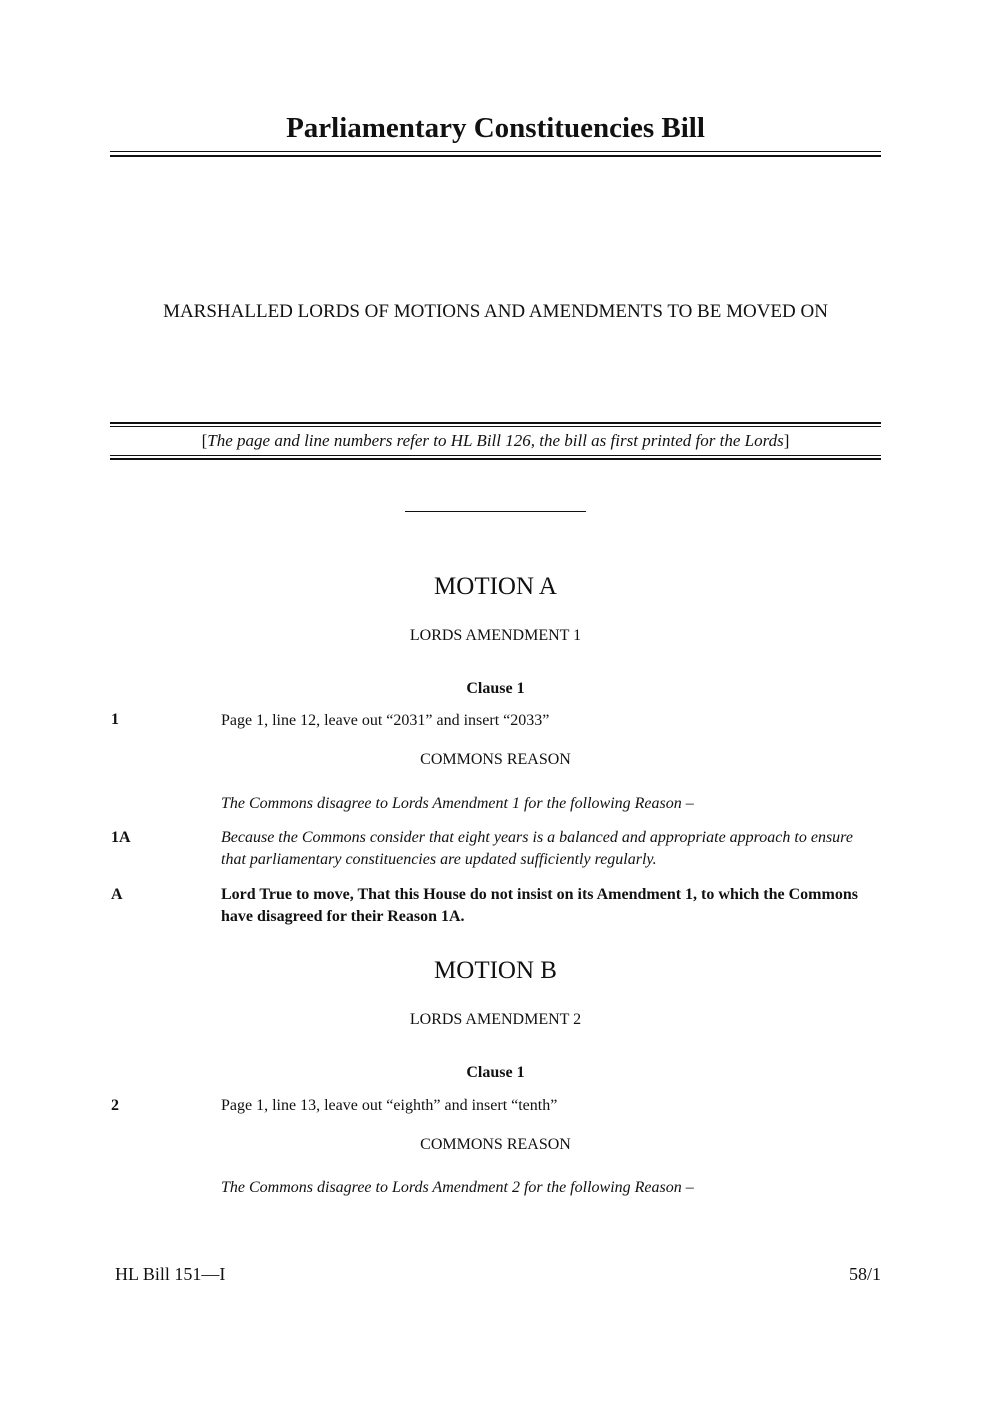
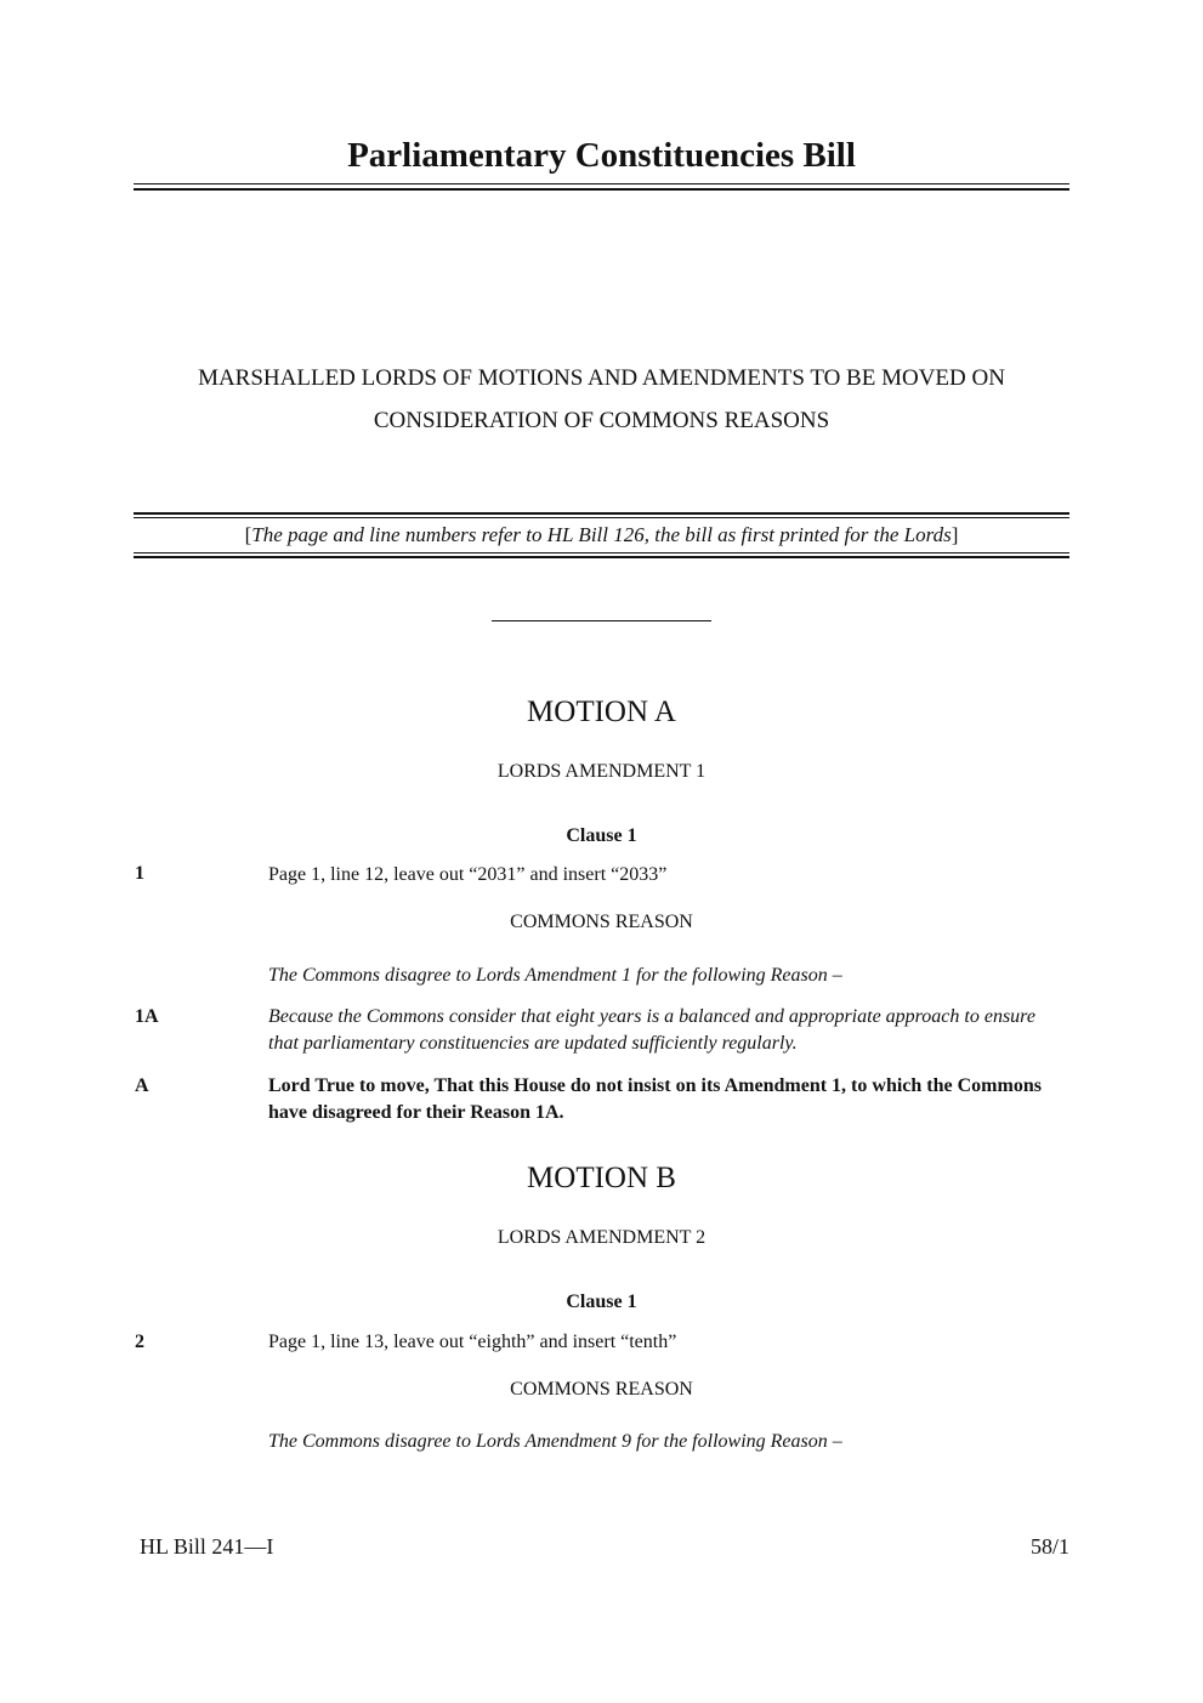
  Parliamentary Constituencies Bill
  MARSHALLED LORDS OF MOTIONS AND AMENDMENTS TO BE MOVED ON
+ CONSIDERATION OF COMMONS REASONS
  [The page and line numbers refer to HL Bill 126, the bill as first printed for the Lords]
  MOTION A
  LORDS AMENDMENT 1
  Clause 1
  1
  Page 1, line 12, leave out “2031” and insert “2033”
  COMMONS REASON
  The Commons disagree to Lords Amendment 1 for the following Reason –
  1A
  Because the Commons consider that eight years is a balanced and appropriate approach to ensure that parliamentary constituencies are updated sufficiently regularly.
  A
  Lord True to move, That this House do not insist on its Amendment 1, to which the Commons have disagreed for their Reason 1A.
  MOTION B
  LORDS AMENDMENT 2
  Clause 1
  2
  Page 1, line 13, leave out “eighth” and insert “tenth”
  COMMONS REASON
- The Commons disagree to Lords Amendment 2 for the following Reason –
+ The Commons disagree to Lords Amendment 9 for the following Reason –
- HL Bill 151—I
+ HL Bill 241—I
  58/1
